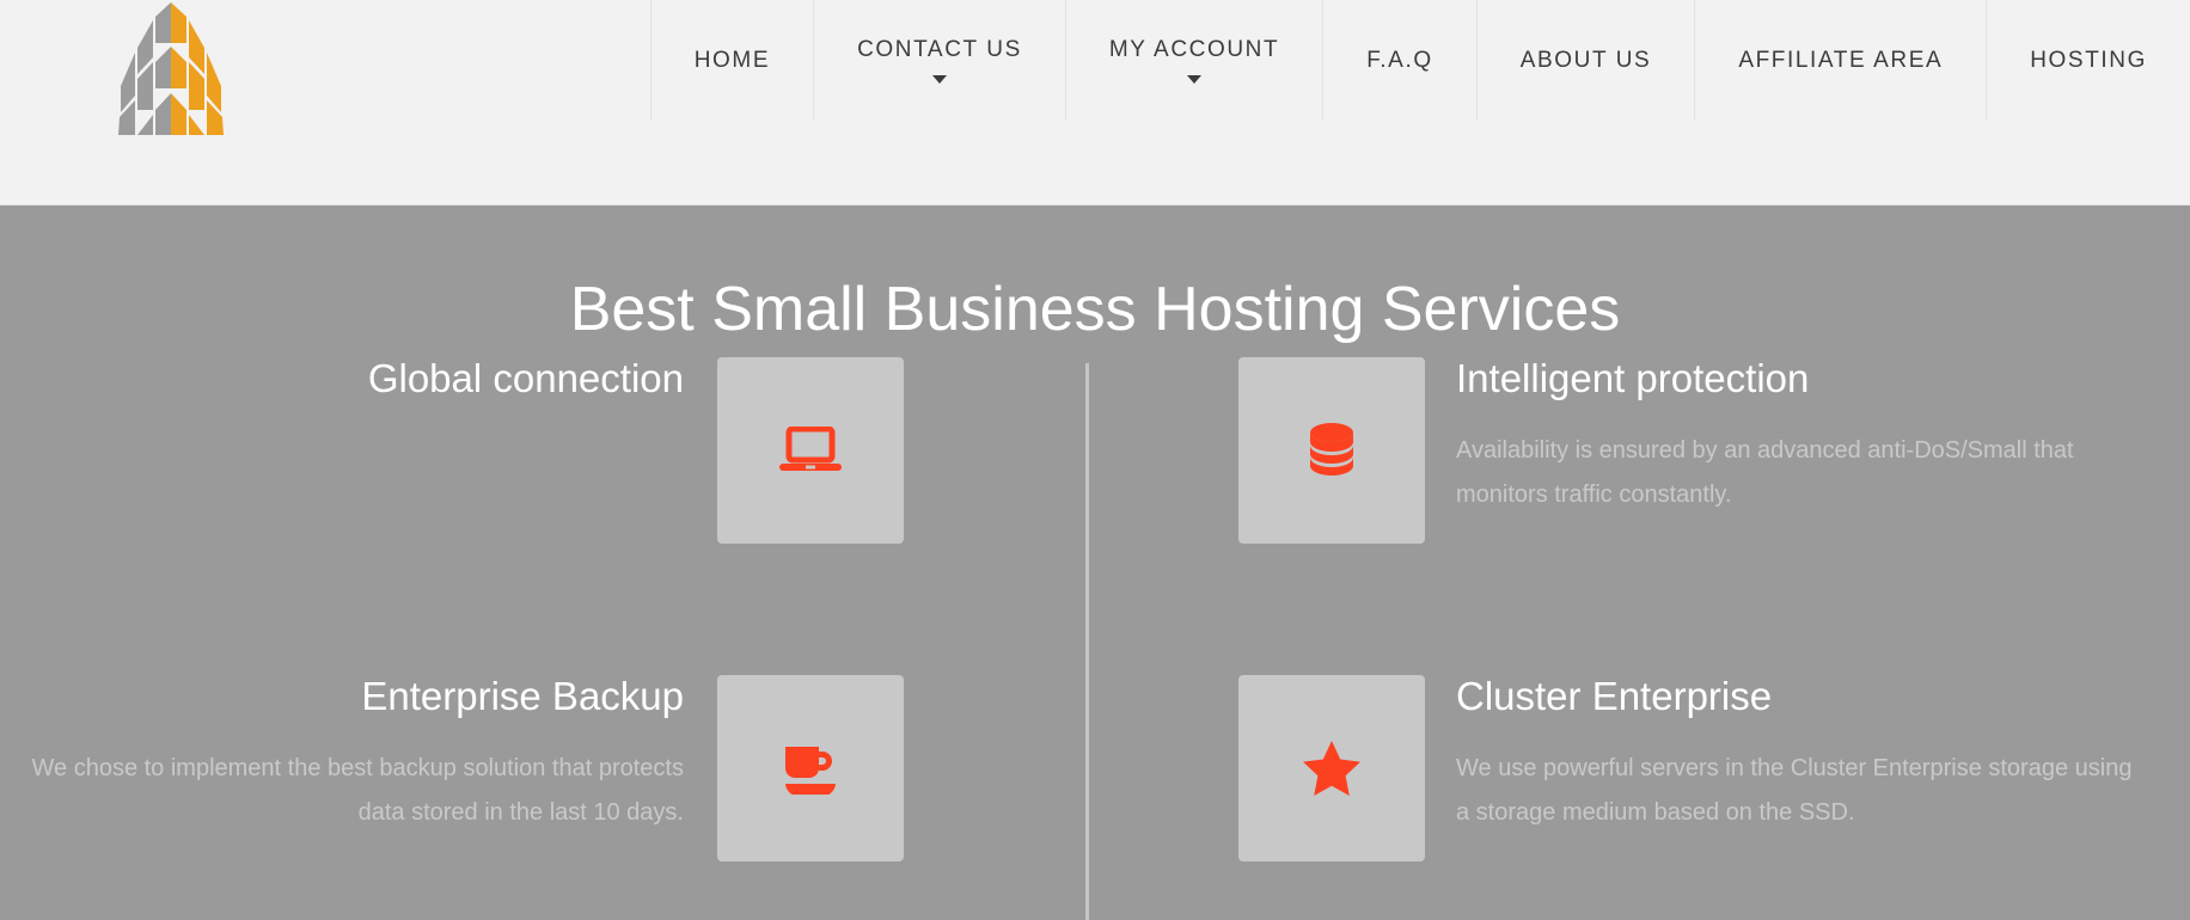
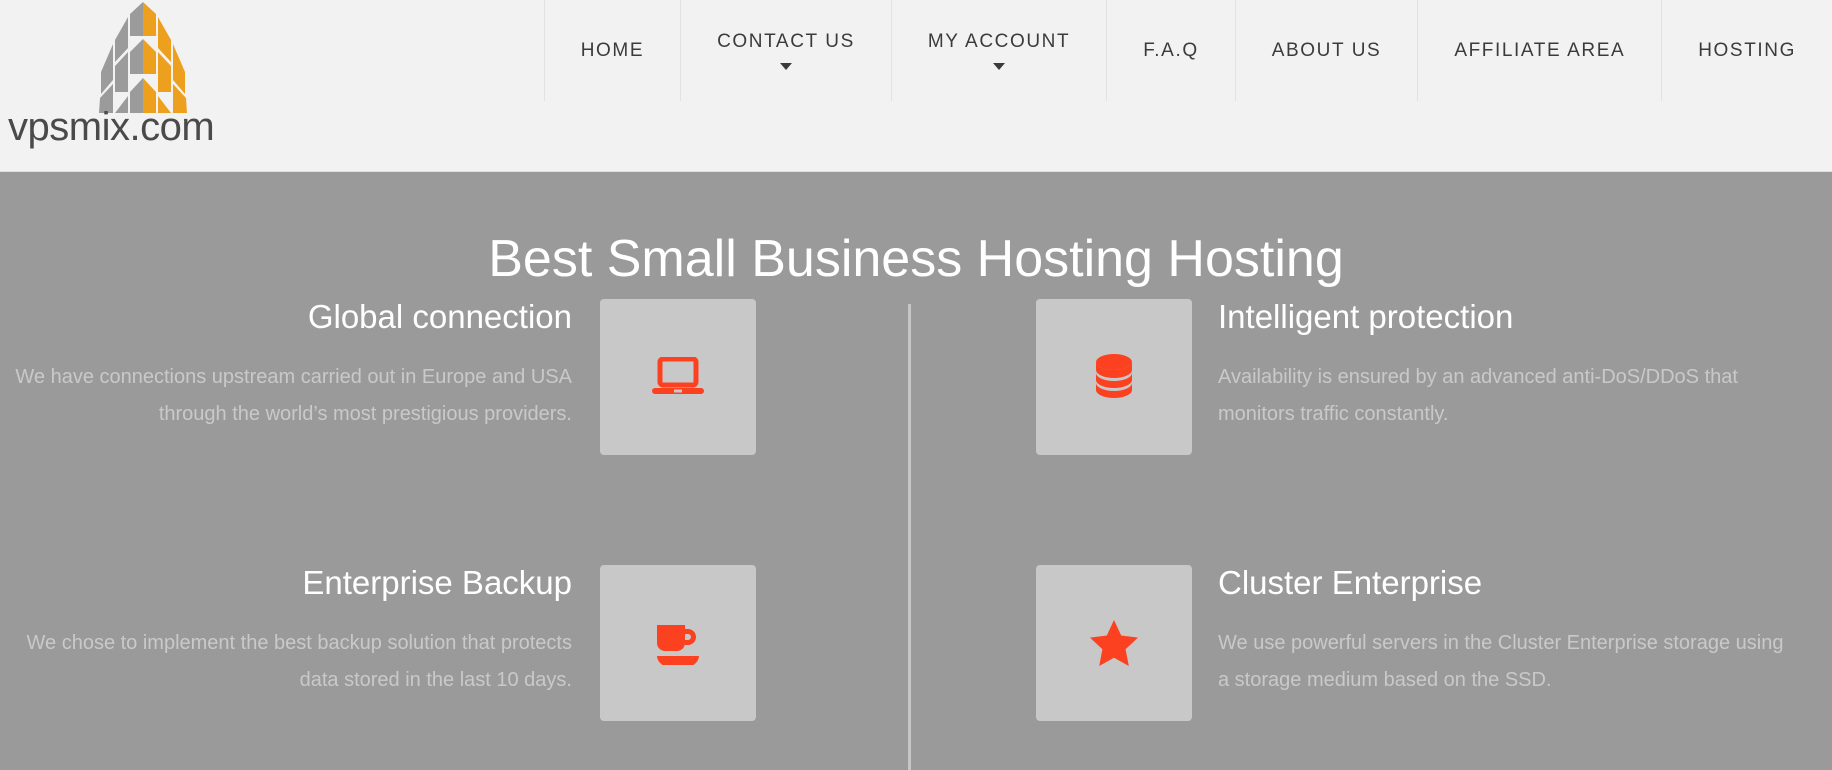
+ vpsmix.com
  HOME
  CONTACT US
  MY ACCOUNT
  F.A.Q
  ABOUT US
  AFFILIATE AREA
  HOSTING
- Best Small Business Hosting Services
+ Best Small Business Hosting Hosting
  Global connection
+ We have connections upstream carried out in Europe and USA through the world’s most prestigious providers.
  Intelligent protection
- Availability is ensured by an advanced anti-DoS/Small that monitors traffic constantly.
+ Availability is ensured by an advanced anti-DoS/DDoS that monitors traffic constantly.
  Enterprise Backup
  We chose to implement the best backup solution that protects data stored in the last 10 days.
  Cluster Enterprise
  We use powerful servers in the Cluster Enterprise storage using a storage medium based on the SSD.
